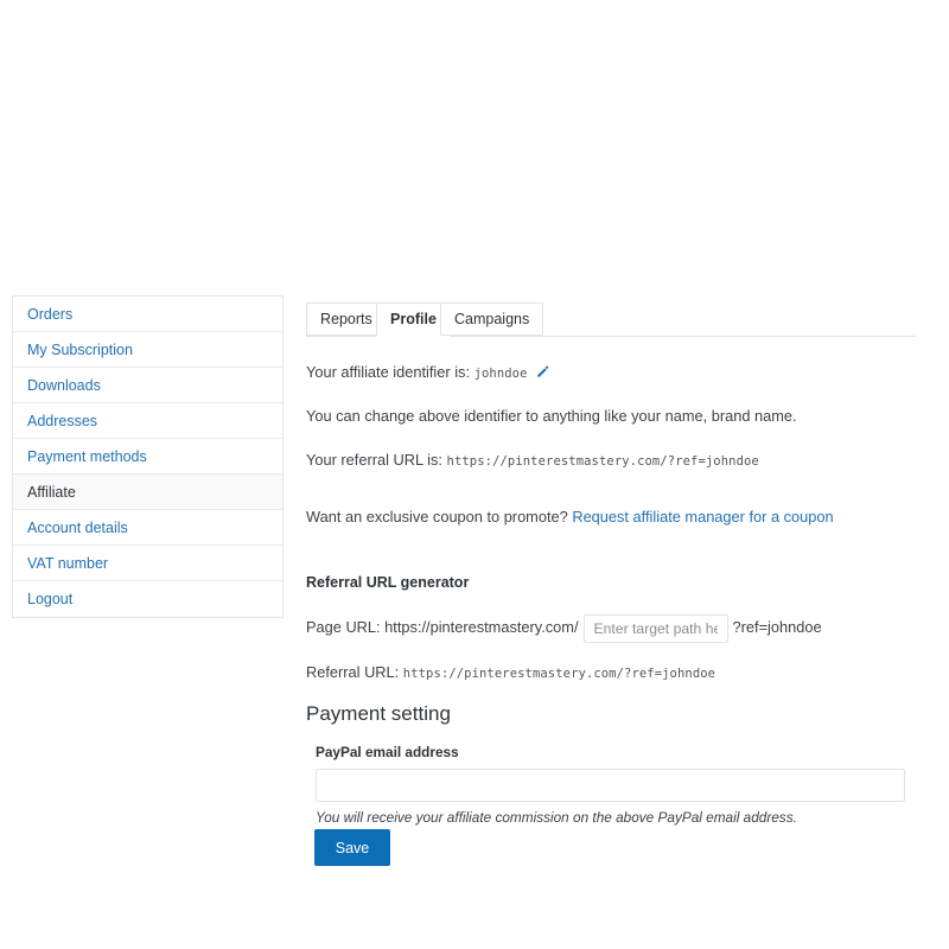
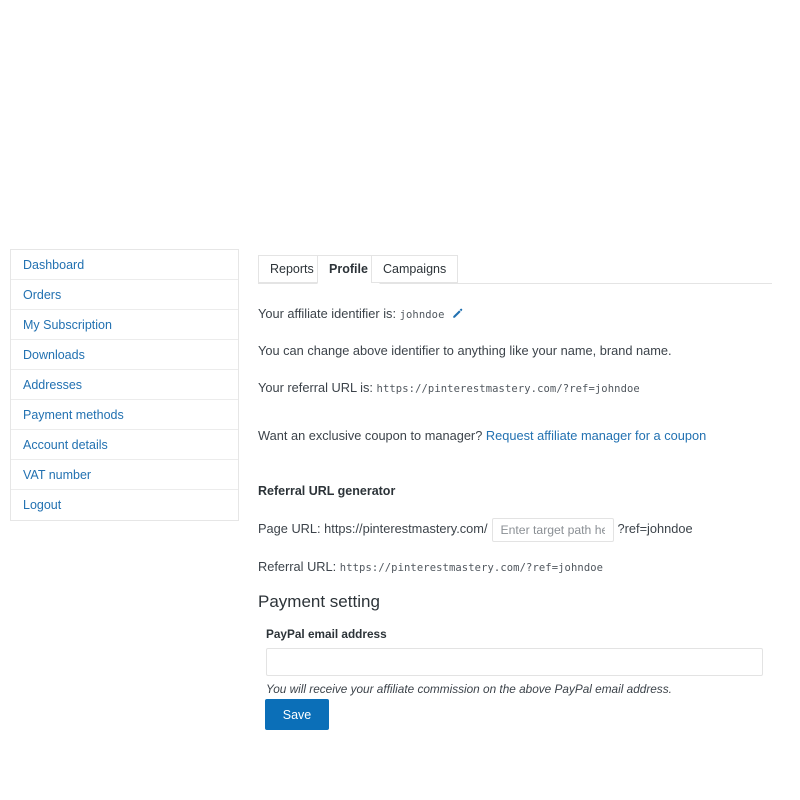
+ Dashboard
  Orders
  My Subscription
  Downloads
  Addresses
  Payment methods
- Affiliate
  Account details
  VAT number
  Logout
  Reports
  Profile
  Campaigns
  Your affiliate identifier is: johndoe
  You can change above identifier to anything like your name, brand name.
  Your referral URL is: https://pinterestmastery.com/?ref=johndoe
- Want an exclusive coupon to promote? Request affiliate manager for a coupon
+ Want an exclusive coupon to manager? Request affiliate manager for a coupon
  Referral URL generator
  Page URL: https://pinterestmastery.com/ Enter target path h ?ref=johndoe
  Referral URL: https://pinterestmastery.com/?ref=johndoe
  Payment setting
  PayPal email address
  You will receive your affiliate commission on the above PayPal email address.
  Save
